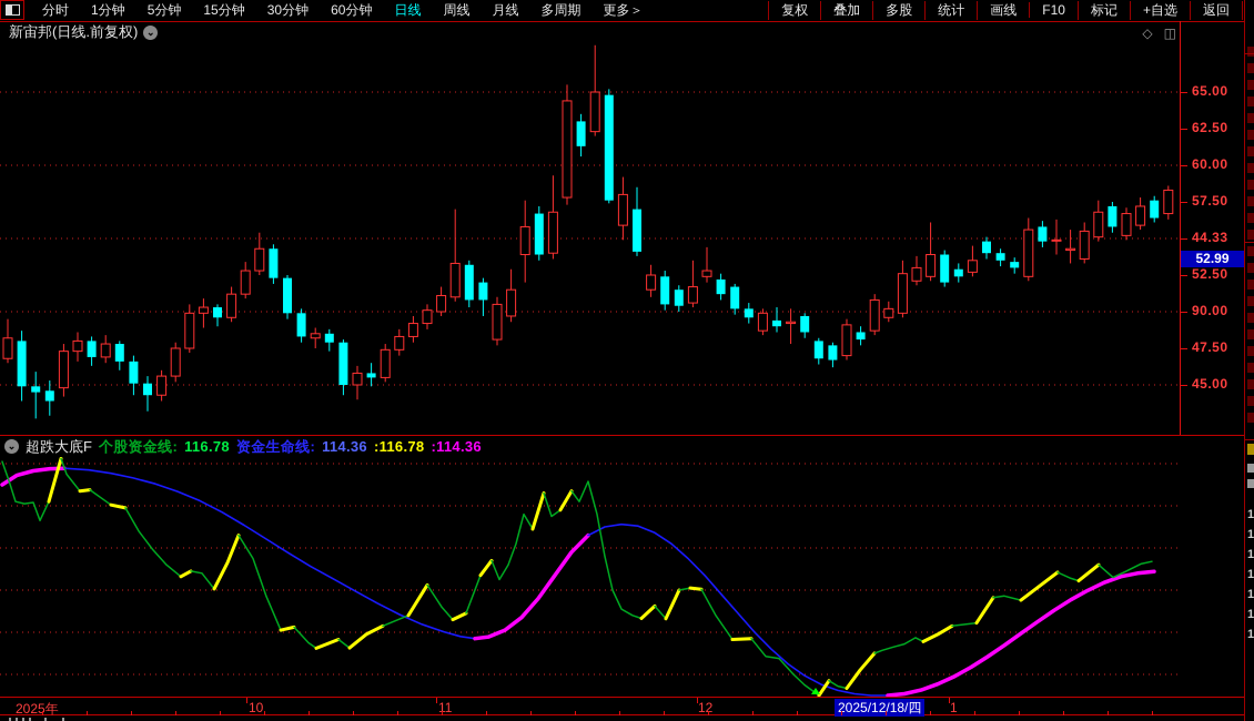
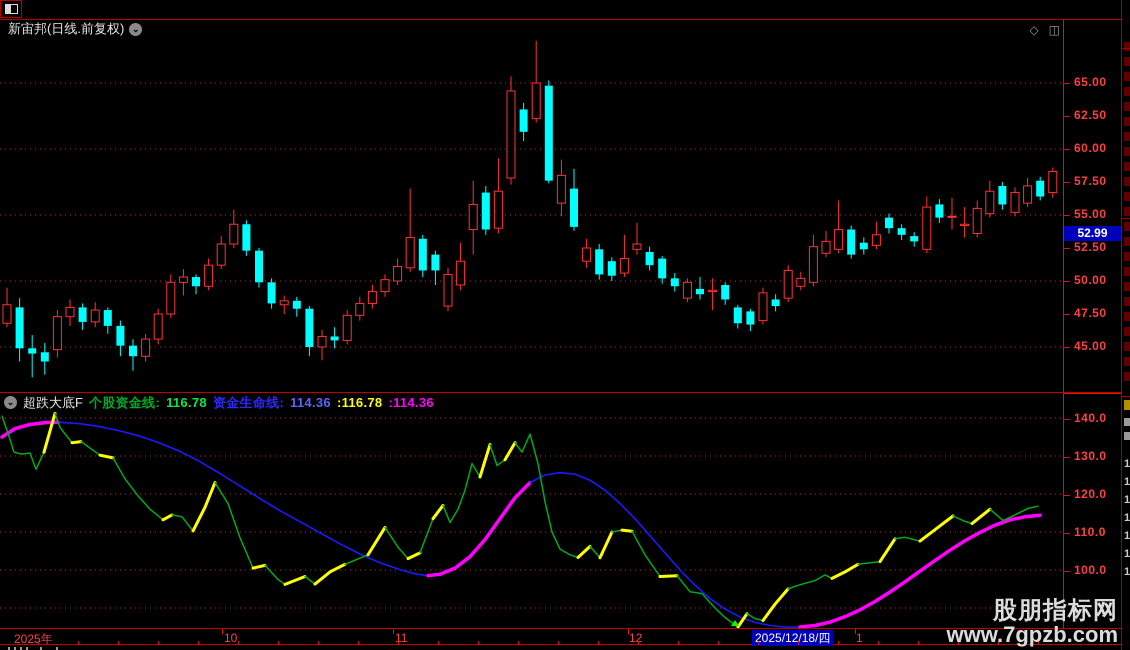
- 分时
- 1分钟
- 5分钟
- 15分钟
- 30分钟
- 60分钟
- 日线
- 周线
- 月线
- 多周期
- 更多＞
- 复权
- 叠加
- 多股
- 统计
- 画线
- F10
- 标记
- +自选
- 返回
  新宙邦(日线.前复权)
  ⌄
  ◇
  ◫
  65.00
  62.50
  60.00
  57.50
- 44.33
+ 55.00
  52.50
- 90.00
+ 50.00
  47.50
  45.00
  52.99
  ⌄
  超跌大底F
  个股资金线:
  116.78
  资金生命线:
  114.36
  :116.78
  :114.36
+ 140.0
+ 130.0
+ 120.0
+ 110.0
+ 100.0
  2025年
  10
  11
  12
  2025/12/18/四
  1
+ 股朋指标网
+ www.7gpzb.com
  1
  1
  1
  1
  1
  1
  1
